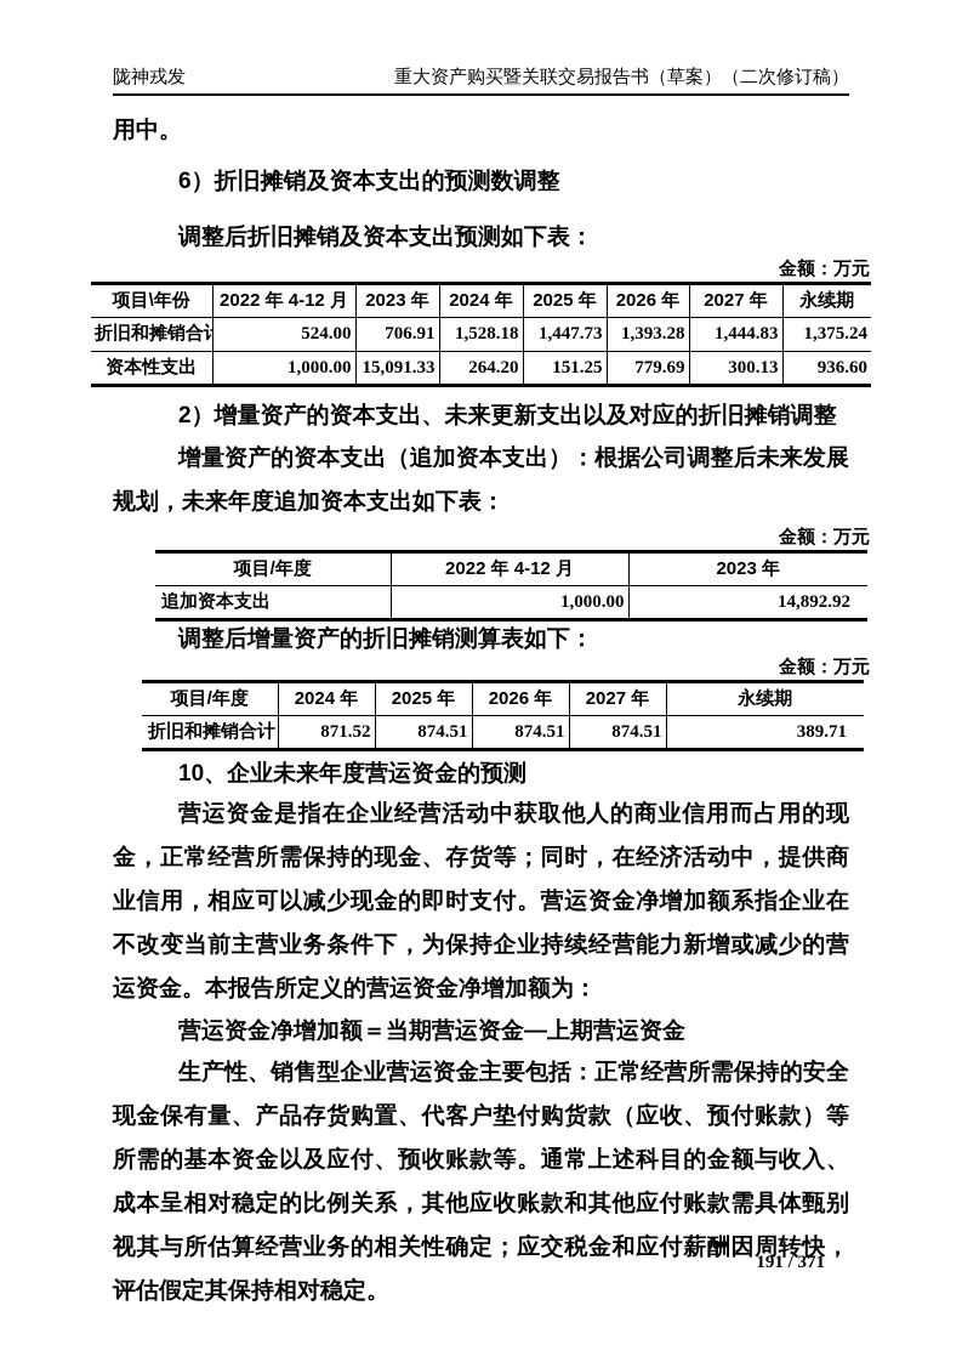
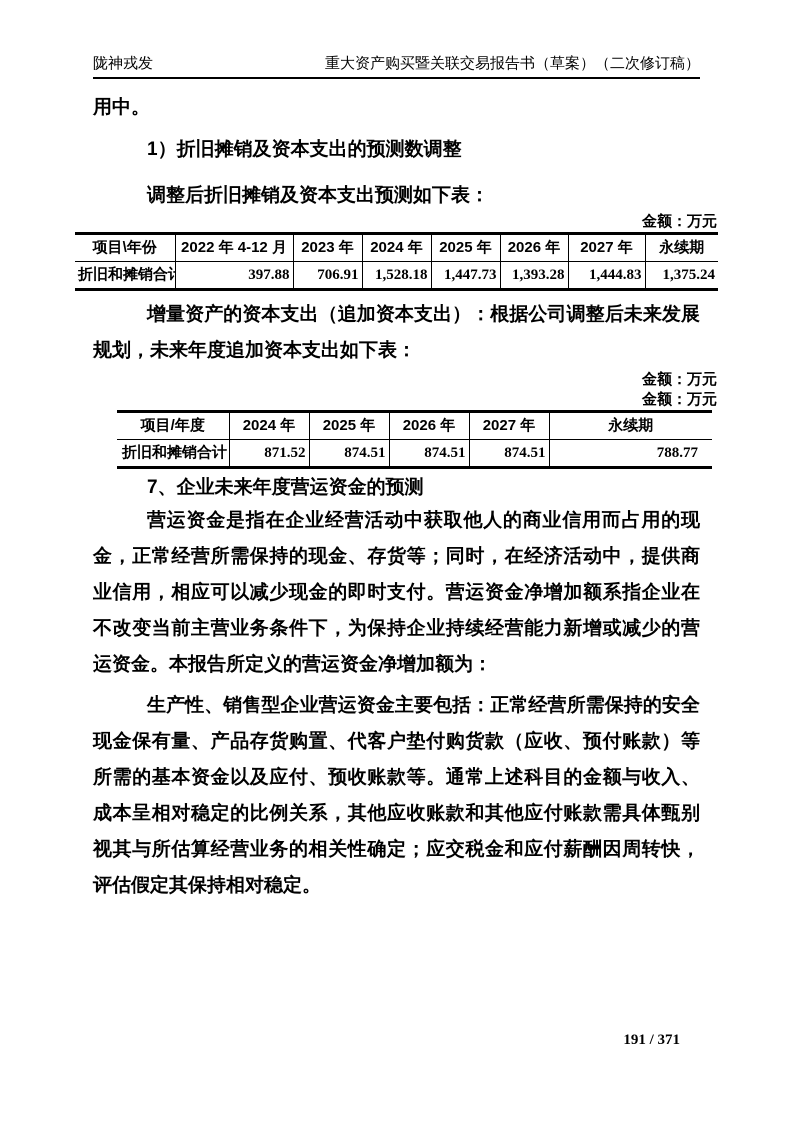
  陇神戎发
  重大资产购买暨关联交易报告书（草案）（二次修订稿）
  用中。
- 6）折旧摊销及资本支出的预测数调整
+ 1）折旧摊销及资本支出的预测数调整
  调整后折旧摊销及资本支出预测如下表：
  金额：万元
  项目\年份	2022 年 4-12 月	2023 年	2024 年	2025 年	2026 年	2027 年	永续期
- 折旧和摊销合	524.00	706.91	1,528.18	1,447.73	1,393.28	1,444.83	1,375.24
+ 折旧和摊销合	397.88	706.91	1,528.18	1,447.73	1,393.28	1,444.83	1,375.24
- 资本性支出	1,000.00	15,091.33	264.20	151.25	779.69	300.13	936.60
- 2）增量资产的资本支出、未来更新支出以及对应的折旧摊销调整
  增量资产的资本支出（追加资本支出）：根据公司调整后未来发展规划，未来年度追加资本支出如下表：
  金额：万元
- 项目/年度	2022 年 4-12 月	2023 年
- 追加资本支出	1,000.00	14,892.92
- 调整后增量资产的折旧摊销测算表如下：
  金额：万元
  项目/年度	2024 年	2025 年	2026 年	2027 年	永续期
- 折旧和摊销合计	871.52	874.51	874.51	874.51	389.71
+ 折旧和摊销合计	871.52	874.51	874.51	874.51	788.77
- 10、企业未来年度营运资金的预测
+ 7、企业未来年度营运资金的预测
  营运资金是指在企业经营活动中获取他人的商业信用而占用的现金，正常经营所需保持的现金、存货等；同时，在经济活动中，提供商业信用，相应可以减少现金的即时支付。营运资金净增加额系指企业在不改变当前主营业务条件下，为保持企业持续经营能力新增或减少的营运资金。本报告所定义的营运资金净增加额为：
- 营运资金净增加额＝当期营运资金—上期营运资金
  生产性、销售型企业营运资金主要包括：正常经营所需保持的安全现金保有量、产品存货购置、代客户垫付购货款（应收、预付账款）等所需的基本资金以及应付、预收账款等。通常上述科目的金额与收入、成本呈相对稳定的比例关系，其他应收账款和其他应付账款需具体甄别视其与所估算经营业务的相关性确定；应交税金和应付薪酬因周转快，评估假定其保持相对稳定。
  191 / 371
